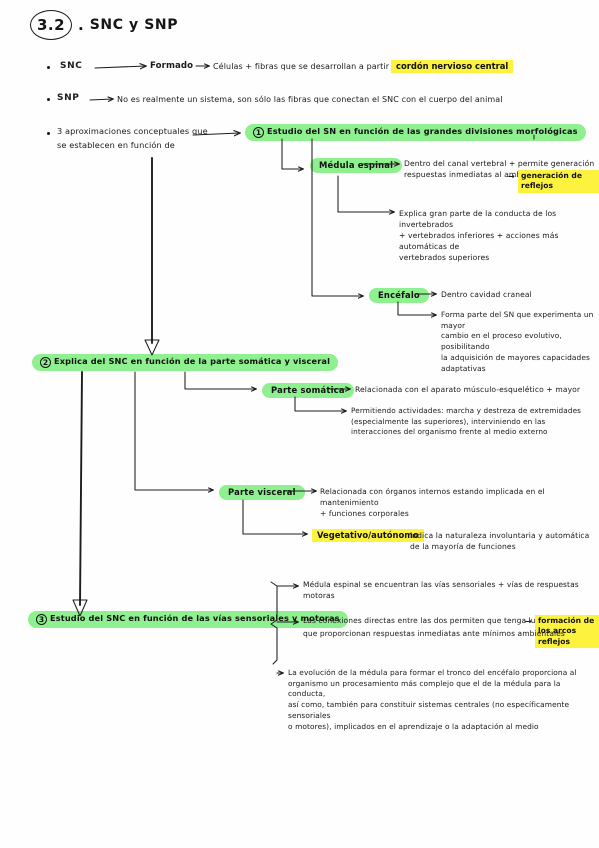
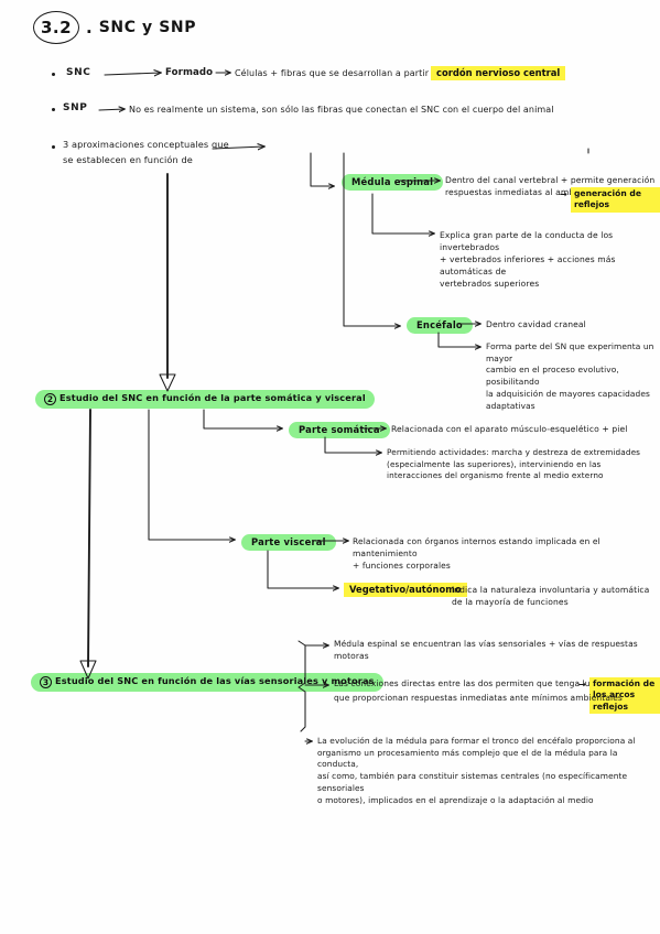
  3.2
  .
  SNC y SNP
  SNC
  Formado
  Células + fibras que se desarrollan a partir
  cordón nervioso central
  SNP
  No es realmente un sistema, son sólo las fibras que conectan el SNC con el cuerpo del animal
  3 aproximaciones conceptuales que
  se establecen en función de
- 1 Estudio del SN en función de las grandes divisiones morfológicas
  Médula espinal
  Dentro del canal vertebral + permite generación
  respuestas inmediatas al am
  →
  generación de reflejos
  Explica gran parte de la conducta de los invertebrados
  + vertebrados inferiores + acciones más automáticas de
  vertebrados superiores
  Encéfalo
  Dentro cavidad craneal
  Forma parte del SN que experimenta un mayor
  cambio en el proceso evolutivo, posibilitando
  la adquisición de mayores capacidades
  adaptativas
- 2 Explica del SNC en función de la parte somática y visceral
+ 2 Estudio del SNC en función de la parte somática y visceral
  Parte somática
- Relacionada con el aparato músculo-esquelético + mayor
+ Relacionada con el aparato músculo-esquelético + piel
  Permitiendo actividades: marcha y destreza de extremidades
  (especialmente las superiores), interviniendo en las
  interacciones del organismo frente al medio externo
  Parte visceral
  Relacionada con órganos internos estando implicada en el mantenimiento
  + funciones corporales
  Vegetativo/autónomo
  indica la naturaleza involuntaria y automática
  de la mayoría de funciones
  3 Estudio del SNC en función de las vías sensoriaes y motoras
  Médula espinal se encuentran las vías sensoriales + vías de respuestas motoras
  Las conexiones directas entre las dos permiten que tenga lu
  →
  formación de los arcos reflejos
  que proporcionan respuestas inmediatas ante mínimos ambientales
  La evolución de la médula para formar el tronco del encéfalo proporciona al
  organismo un procesamiento más complejo que el de la médula para la conducta,
  así como, también para constituir sistemas centrales (no específicamente sensoriales
  o motores), implicados en el aprendizaje o la adaptación al medio
